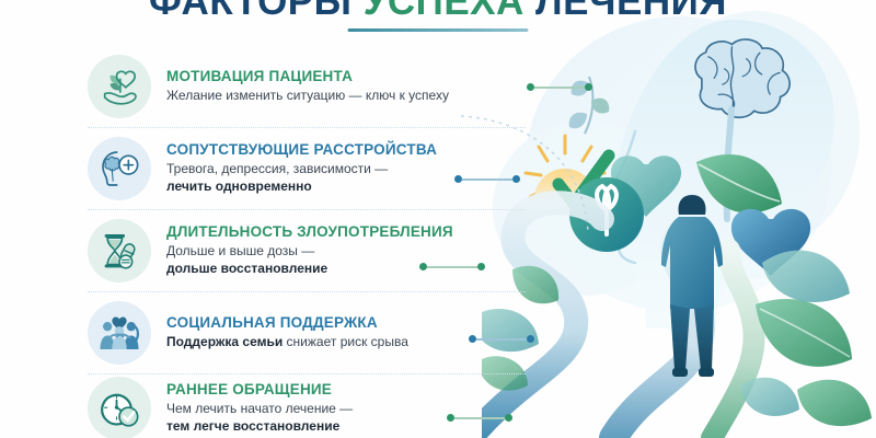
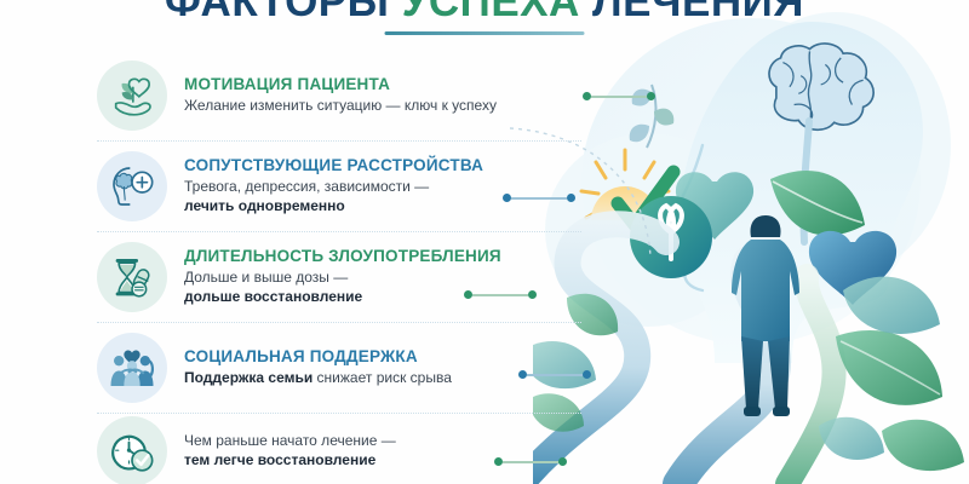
  ФАКТОРЫ УСПЕХА ЛЕЧЕНИЯ
  МОТИВАЦИЯ ПАЦИЕНТА
  Желание изменить ситуацию — ключ к успеху
  СОПУТСТВУЮЩИЕ РАССТРОЙСТВА
  Тревога, депрессия, зависимости —
  лечить одновременно
  ДЛИТЕЛЬНОСТЬ ЗЛОУПОТРЕБЛЕНИЯ
  Дольше и выше дозы —
  дольше восстановление
  СОЦИАЛЬНАЯ ПОДДЕРЖКА
  Поддержка семьи снижает риск срыва
- РАННЕЕ ОБРАЩЕНИЕ
- Чем лечить начато лечение —
+ Чем раньше начато лечение —
  тем легче восстановление
